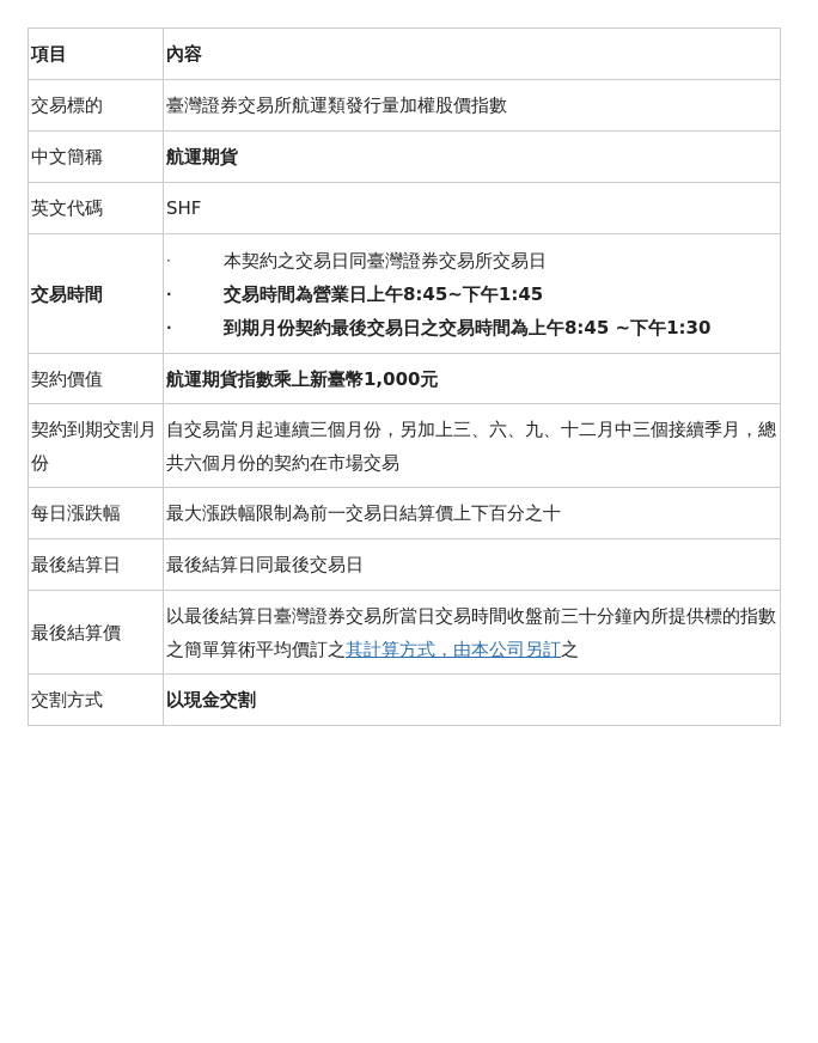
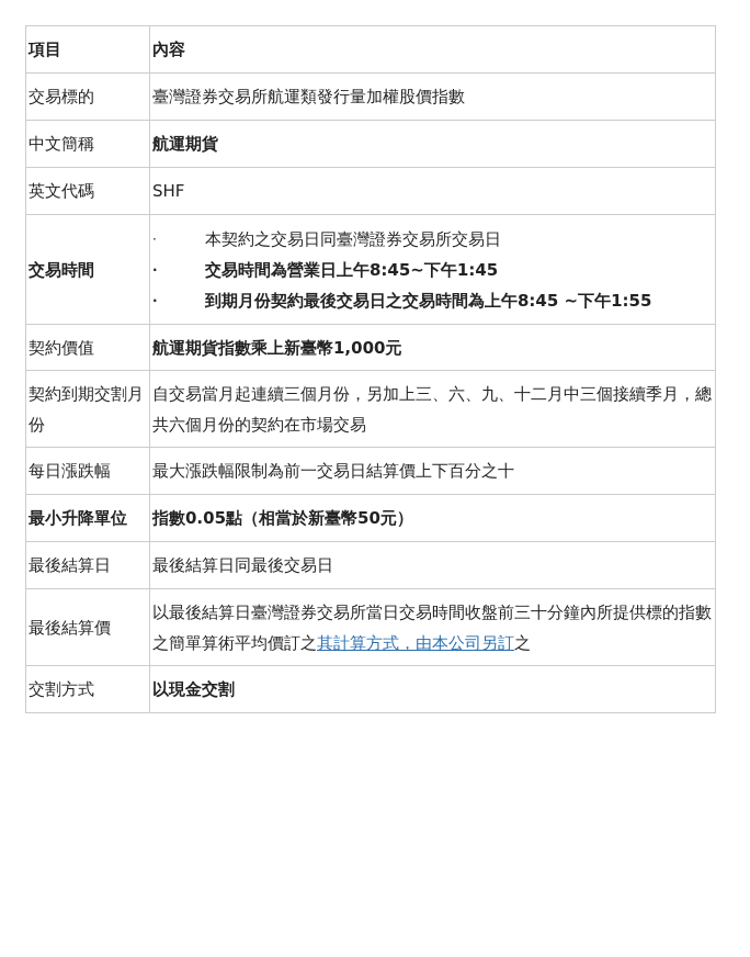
  項目	內容
  交易標的	臺灣證券交易所航運類發行量加權股價指數
  中文簡稱	航運期貨
  英文代碼	SHF
- 交易時間	· 本契約之交易日同臺灣證券交易所交易日 · 交易時間為營業日上午8:45~下午1:45 · 到期月份契約最後交易日之交易時間為上午8:45 ~下午1:30
+ 交易時間	· 本契約之交易日同臺灣證券交易所交易日 · 交易時間為營業日上午8:45~下午1:45 · 到期月份契約最後交易日之交易時間為上午8:45 ~下午1:55
  契約價值	航運期貨指數乘上新臺幣1,000元
  契約到期交割月份	自交易當月起連續三個月份，另加上三、六、九、十二月中三個接續季月，總共六個月份的契約在市場交易
  每日漲跌幅	最大漲跌幅限制為前一交易日結算價上下百分之十
+ 最小升降單位	指數0.05點（相當於新臺幣50元）
  最後結算日	最後結算日同最後交易日
  最後結算價	以最後結算日臺灣證券交易所當日交易時間收盤前三十分鐘內所提供標的指數之簡單算術平均價訂之其計算方式，由本公司另訂之
  交割方式	以現金交割
